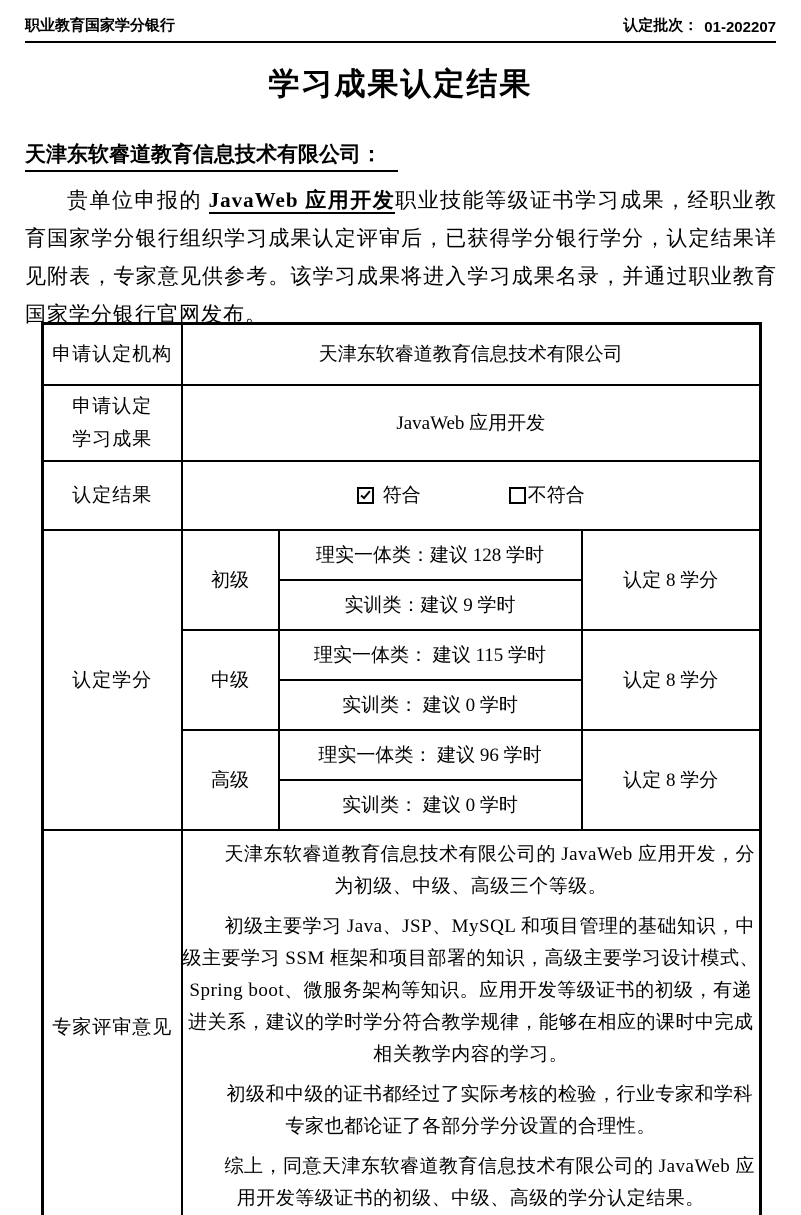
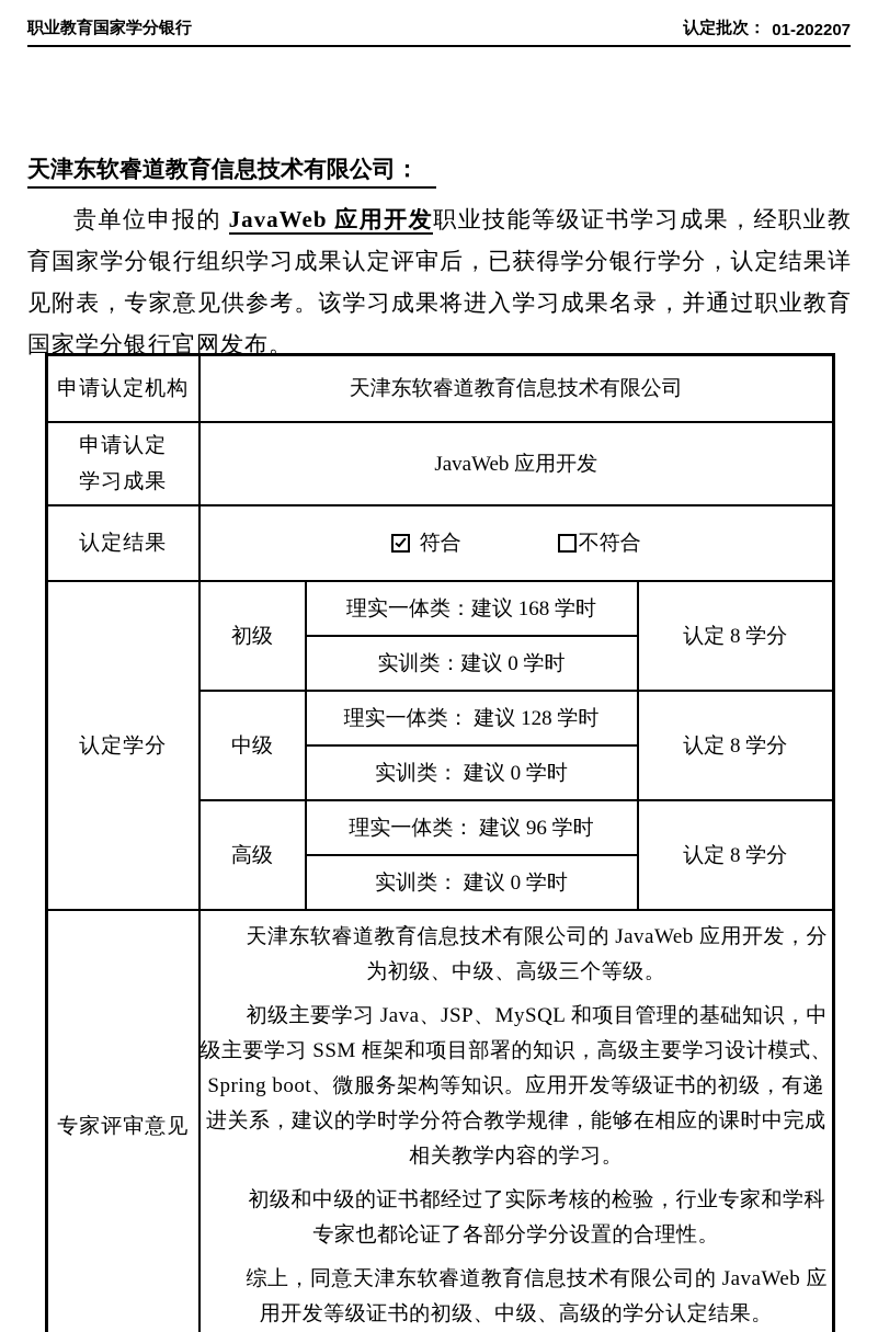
  职业教育国家学分银行
  认定批次：
  01-202207
- 学习成果认定结果
  天津东软睿道教育信息技术有限公司：
  贵单位申报的 JavaWeb 应用开发职业技能等级证书学习成果，经职业教育国家学分银行组织学习成果认定评审后，已获得学分银行学分，认定结果详见附表，专家意见供参考。该学习成果将进入学习成果名录，并通过职业教育国家学分银行官网发布。
  申请认定机构	天津东软睿道教育信息技术有限公司
  申请认定 学习成果	JavaWeb 应用开发
  认定结果	符合 不符合
- 认定学分	初级	理实一体类：建议 128 学时	认定 8 学分
+ 认定学分	初级	理实一体类：建议 168 学时	认定 8 学分
- 实训类：建议 9 学时
+ 实训类：建议 0 学时
- 中级	理实一体类： 建议 115 学时	认定 8 学分
+ 中级	理实一体类： 建议 128 学时	认定 8 学分
  实训类： 建议 0 学时
  高级	理实一体类： 建议 96 学时	认定 8 学分
  实训类： 建议 0 学时
  专家评审意见	天津东软睿道教育信息技术有限公司的 JavaWeb 应用开发，分为初级、中级、高级三个等级。 初级主要学习 Java、JSP、MySQL 和项目管理的基础知识，中级主要学习 SSM 框架和项目部署的知识，高级主要学习设计模式、Spring boot、微服务架构等知识。应用开发等级证书的初级，有递进关系，建议的学时学分符合教学规律，能够在相应的课时中完成相关教学内容的学习。 初级和中级的证书都经过了实际考核的检验，行业专家和学科专家也都论证了各部分学分设置的合理性。 综上，同意天津东软睿道教育信息技术有限公司的 JavaWeb 应用开发等级证书的初级、中级、高级的学分认定结果。
